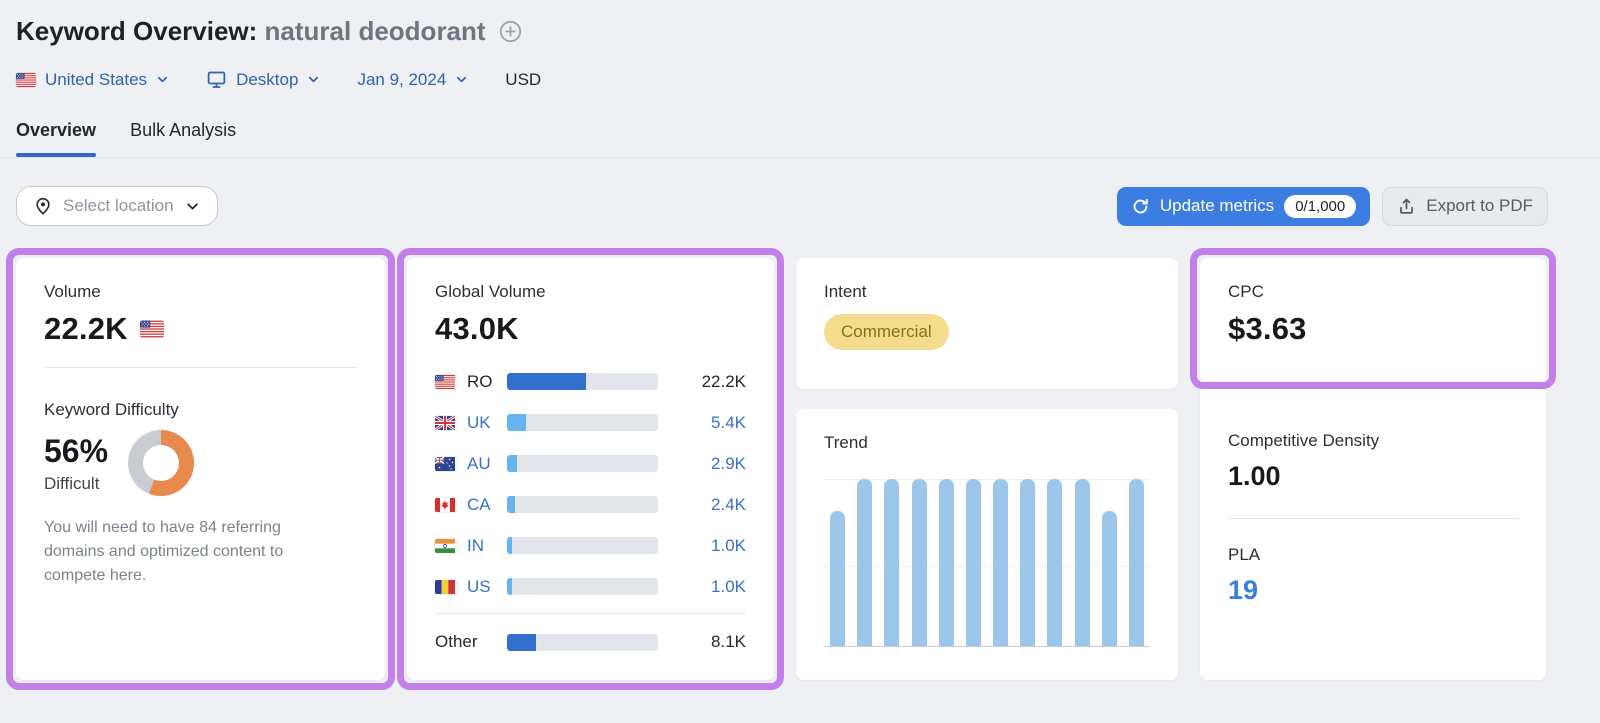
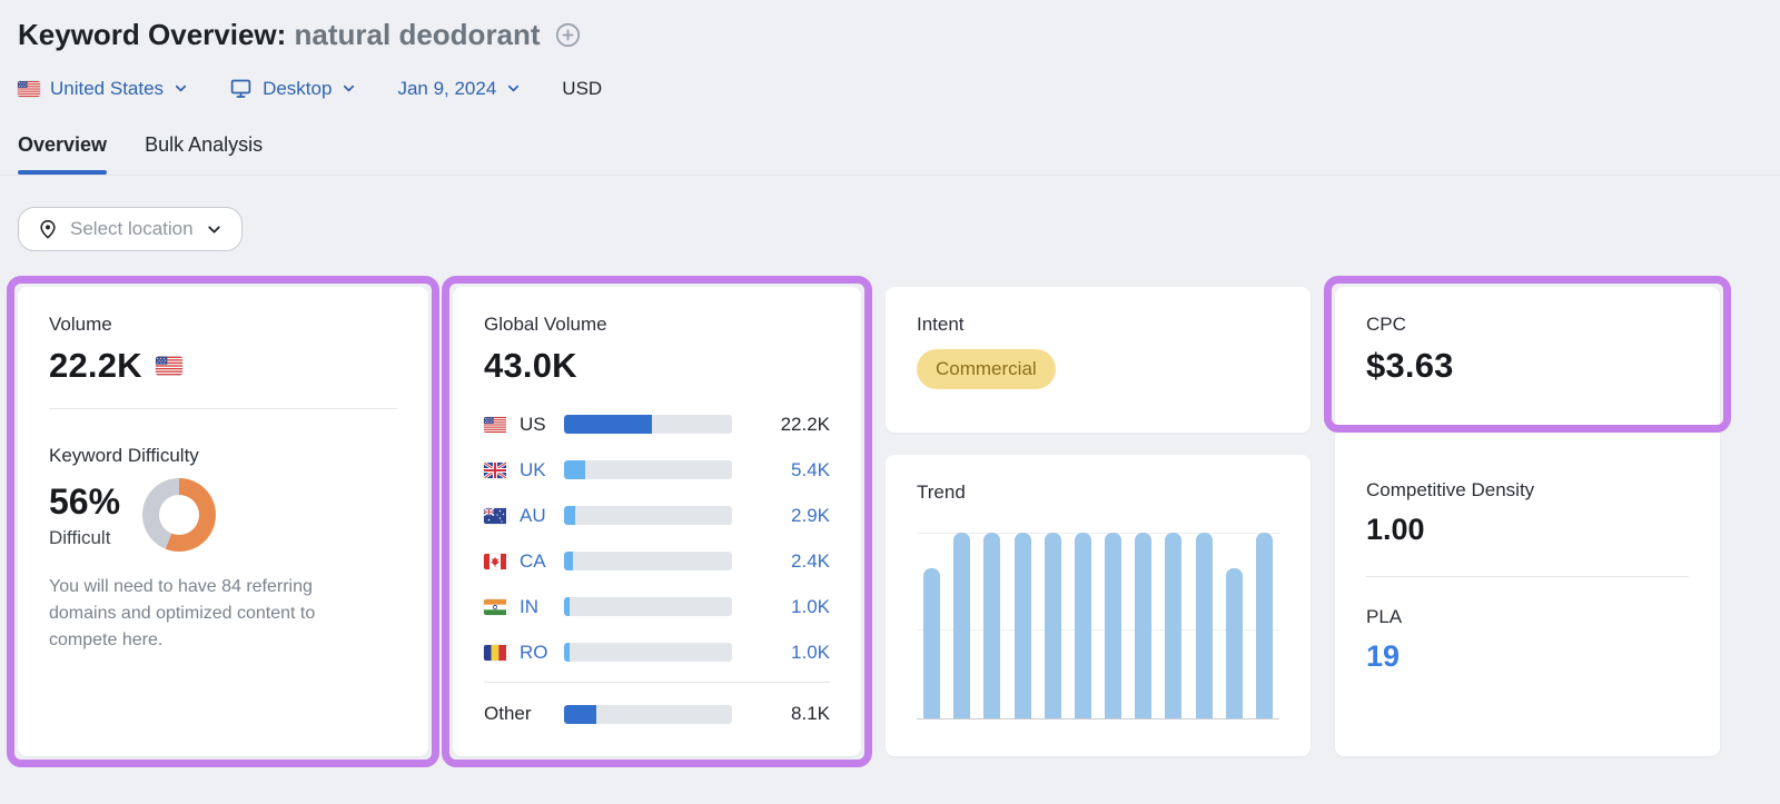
  Keyword Overview: natural deodorant
  United States
  Desktop
  Jan 9, 2024
  USD
  Overview
  Bulk Analysis
  Select location
- Update metrics
- 0/1,000
- Export to PDF
  Volume
  22.2K
  Keyword Difficulty
  56%
  Difficult
  You will need to have 84 referring domains and optimized content to compete here.
  Global Volume
  43.0K
- RO
+ US
  22.2K
  UK
  5.4K
  AU
  2.9K
  CA
  2.4K
  IN
  1.0K
- US
+ RO
  1.0K
  Other
  8.1K
  Intent
  Commercial
  Trend
  CPC
  $3.63
  Competitive Density
  1.00
  PLA
  19
